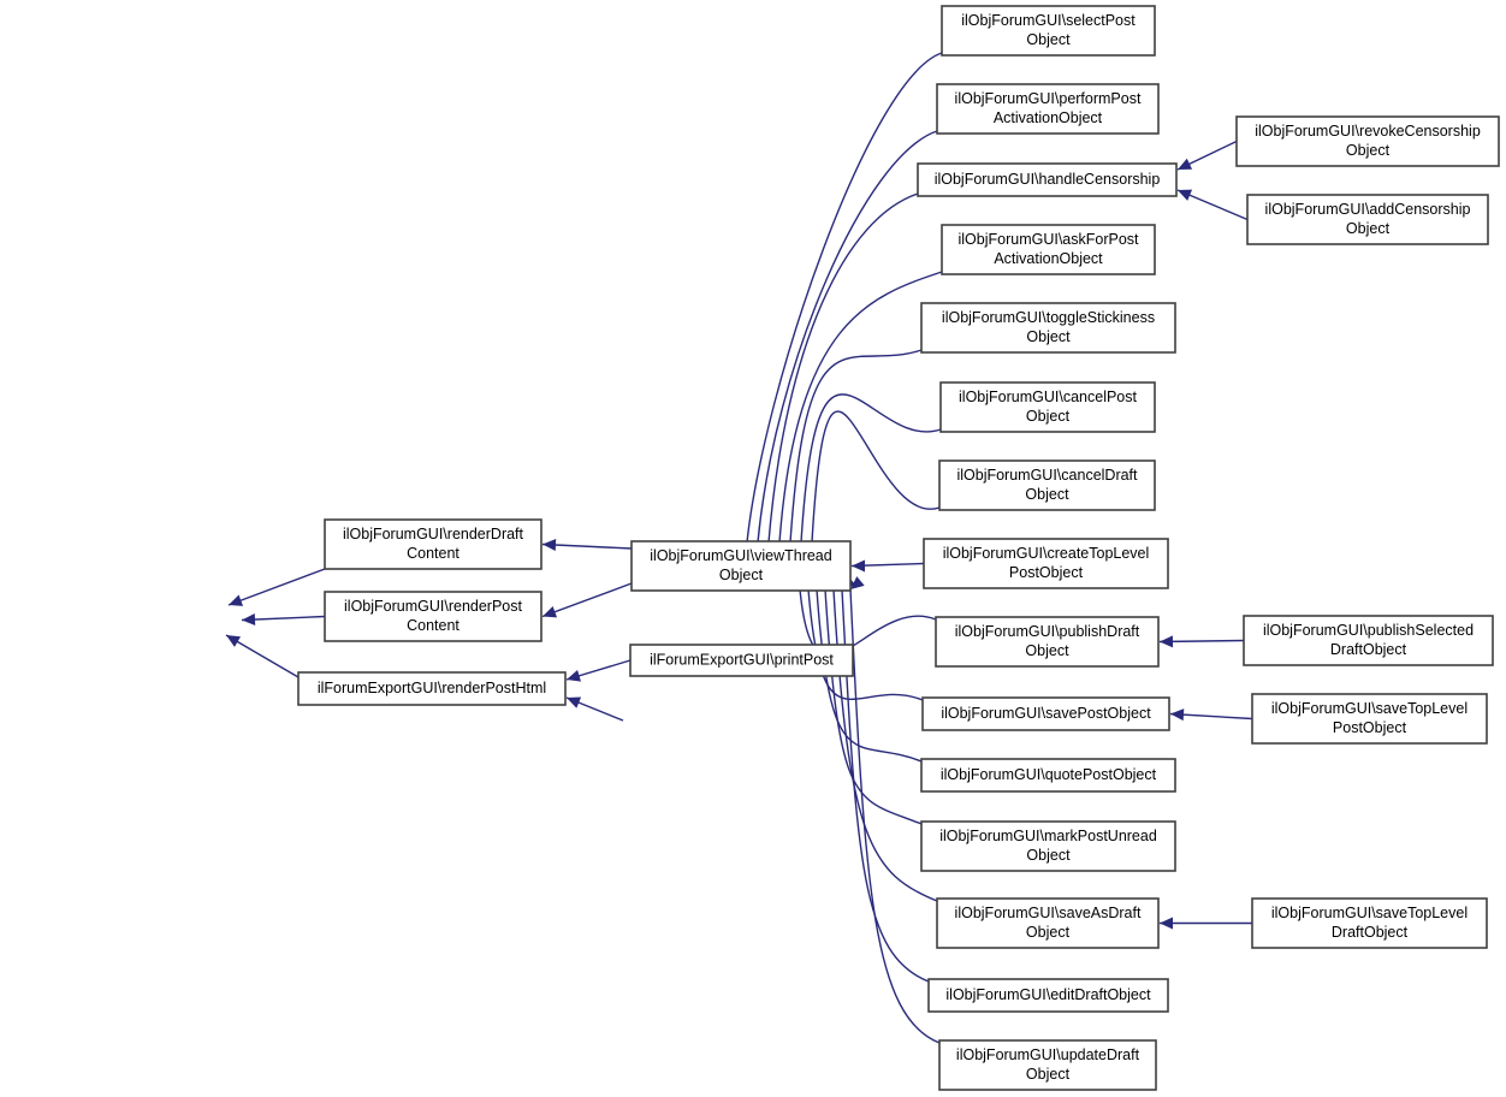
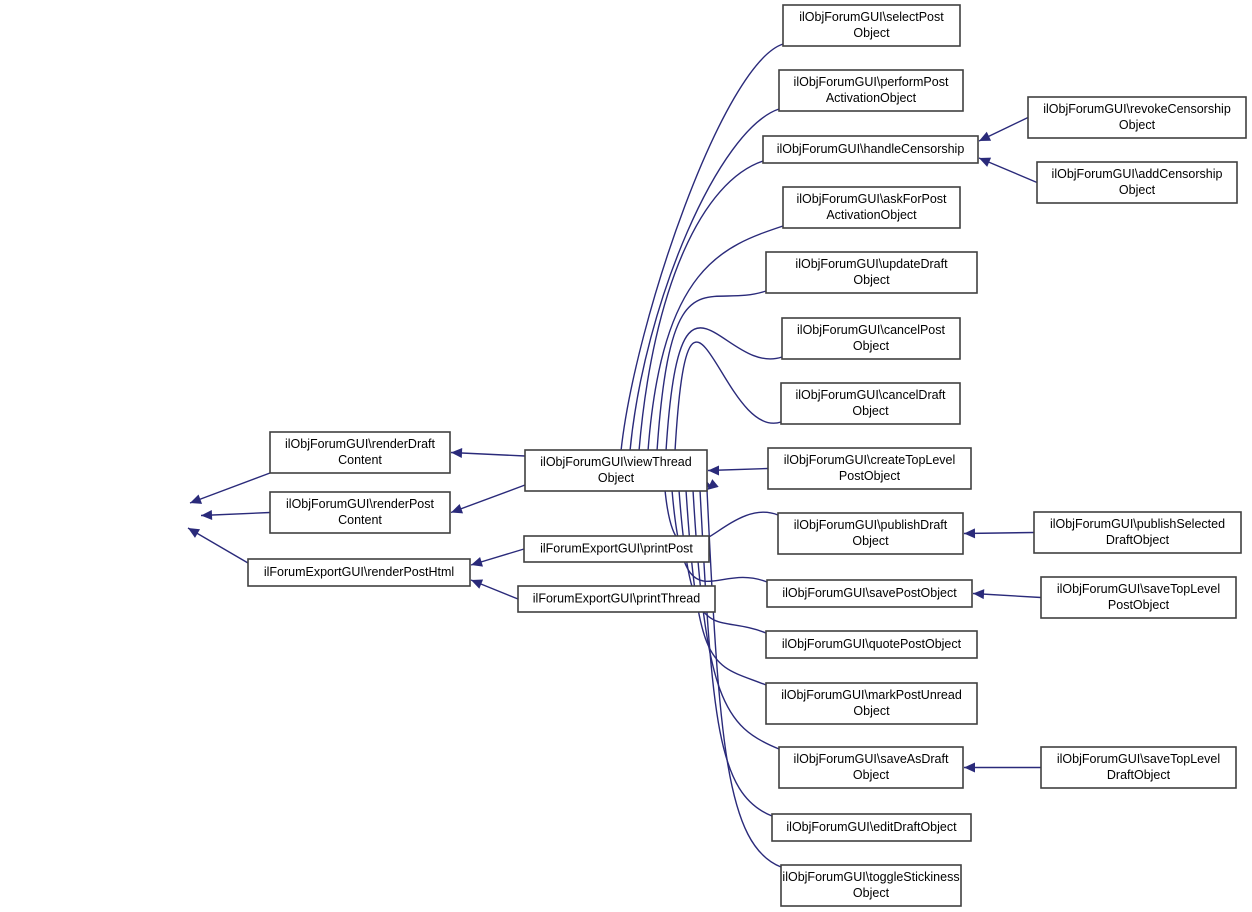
  ilObjForumGUI\renderDraft
  Content
  ilObjForumGUI\renderPost
  Content
  ilForumExportGUI\renderPostHtml
  ilObjForumGUI\viewThread
  Object
  ilForumExportGUI\printPost
+ ilForumExportGUI\printThread
  ilObjForumGUI\selectPost
  Object
  ilObjForumGUI\performPost
  ActivationObject
  ilObjForumGUI\handleCensorship
  ilObjForumGUI\askForPost
  ActivationObject
- ilObjForumGUI\toggleStickiness
+ ilObjForumGUI\updateDraft
  Object
  ilObjForumGUI\cancelPost
  Object
  ilObjForumGUI\cancelDraft
  Object
  ilObjForumGUI\createTopLevel
  PostObject
  ilObjForumGUI\publishDraft
  Object
  ilObjForumGUI\savePostObject
  ilObjForumGUI\quotePostObject
  ilObjForumGUI\markPostUnread
  Object
  ilObjForumGUI\saveAsDraft
  Object
  ilObjForumGUI\editDraftObject
- ilObjForumGUI\updateDraft
+ ilObjForumGUI\toggleStickiness
  Object
  ilObjForumGUI\revokeCensorship
  Object
  ilObjForumGUI\addCensorship
  Object
  ilObjForumGUI\publishSelected
  DraftObject
  ilObjForumGUI\saveTopLevel
  PostObject
  ilObjForumGUI\saveTopLevel
  DraftObject
